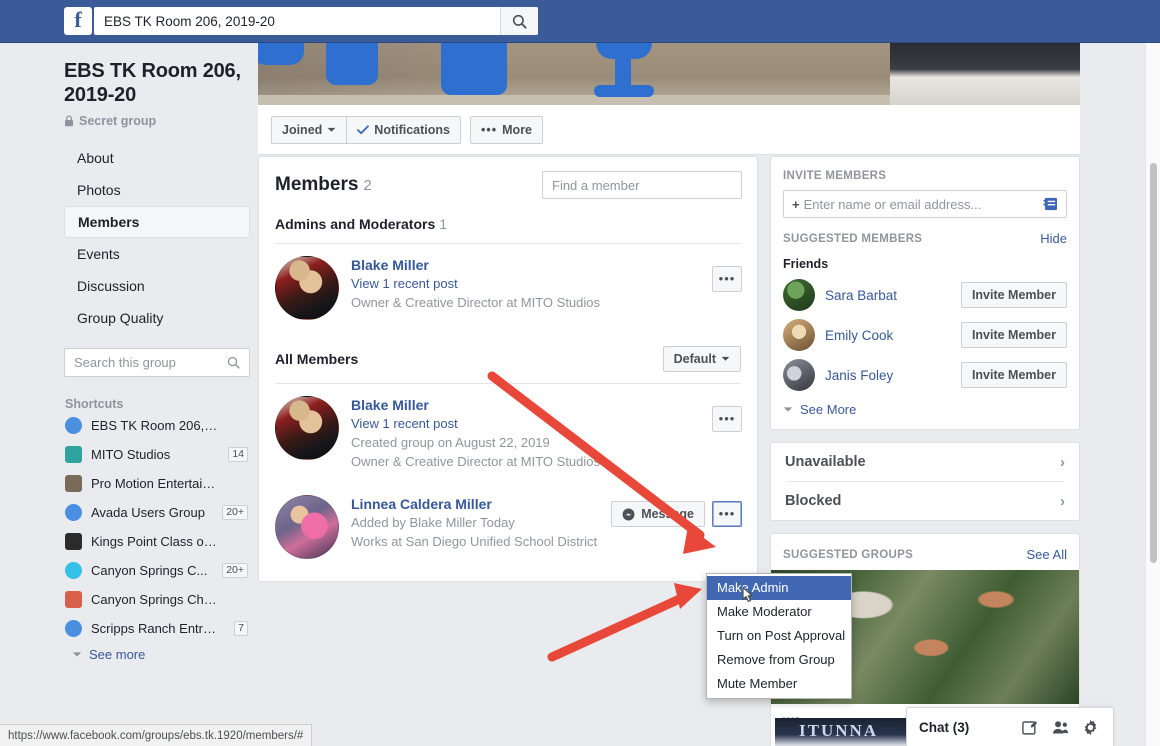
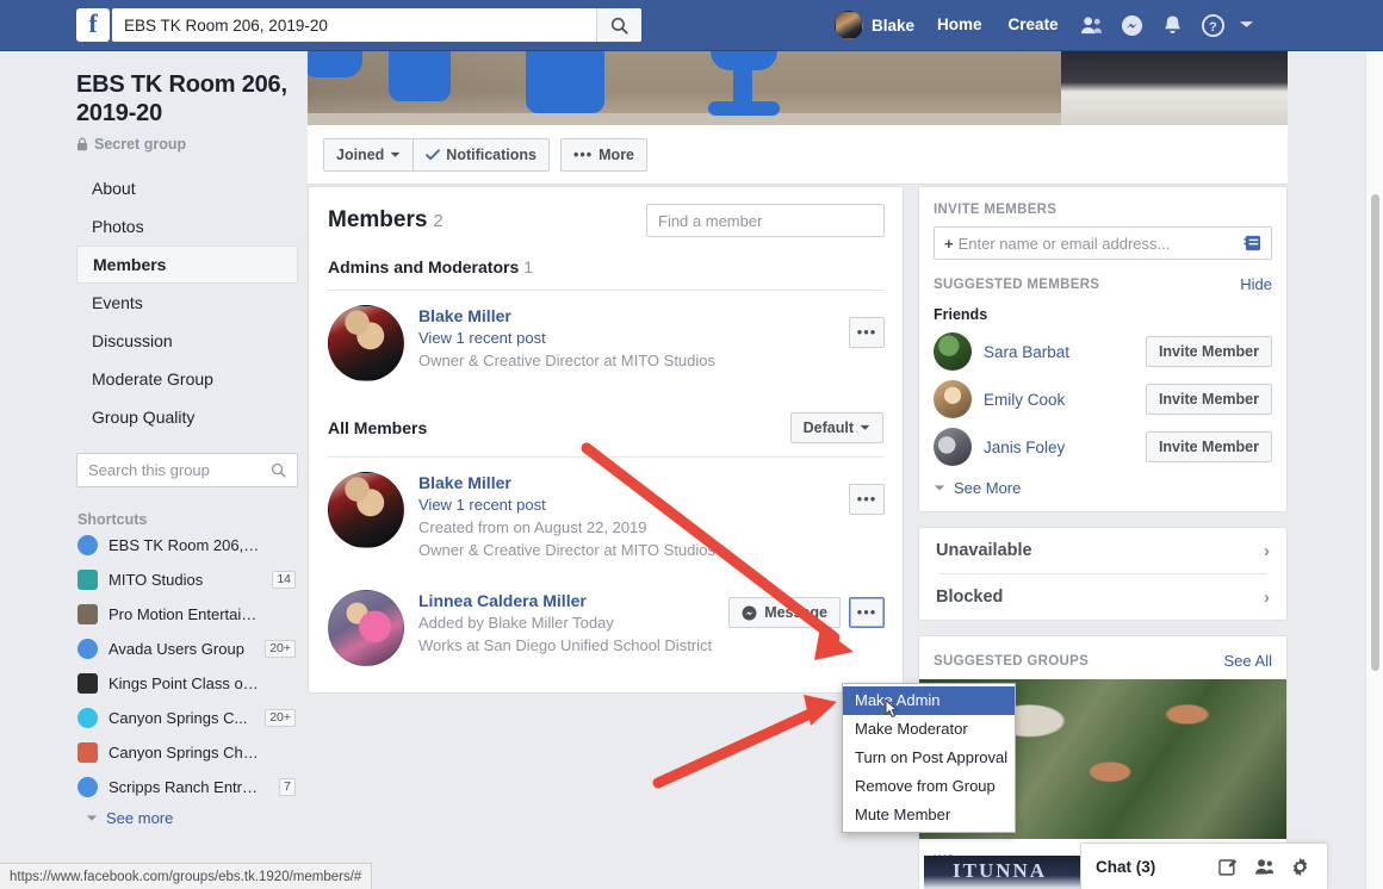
  f
  EBS TK Room 206, 2019-20
+ Blake
+ Home
+ Create
+ ?
  EBS TK Room 206, 2019-20
  Secret group
  About
  Photos
  Members
  Events
  Discussion
+ Moderate Group
  Group Quality
  Search this group
  Shortcuts
  EBS TK Room 206, 20
  MITO Studios
  14
  Pro Motion Entertainm
  Avada Users Group
  20+
  Kings Point Class of 1
  Canyon Springs C...
  20+
  Canyon Springs Churc
  Scripps Ranch Entre..
  7
  See more
  Joined
  Notifications
  •••
  More
  Members 2
  Find a member
  Admins and Moderators 1
  Blake Miller
  View 1 recent post
  Owner & Creative Director at MITO Studios
  •••
  All Members
  Default
  Blake Miller
  View 1 recent post
- Created group on August 22, 2019
+ Created from on August 22, 2019
  Owner & Creative Director at MITO Studio
  •••
  Linnea Caldera Miller
  Added by Blake Miller Today
  Works at San Diego Unified School District
  Mesge
  •••
  INVITE MEMBERS
  + Enter name or email address...
  SUGGESTED MEMBERS
  Hide
  Friends
  Sara Barbat
  Invite Member
  Emily Cook
  Invite Member
  Janis Foley
  Invite Member
  See More
  Unavailable
  ›
  Blocked
  ›
  SUGGESTED GROUPS
  See All
  ITUNNA
  Make Admin
  Make Moderator
  Turn on Post Approval
  Remove from Group
  Mute Member
  Chat (3)
  https://www.facebook.com/groups/ebs.tk.1920/members/#
